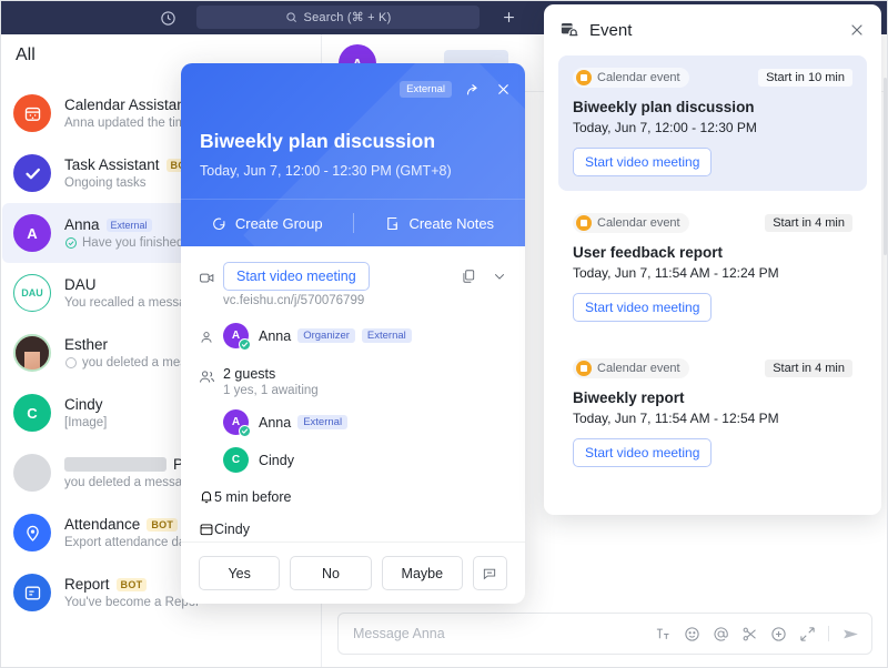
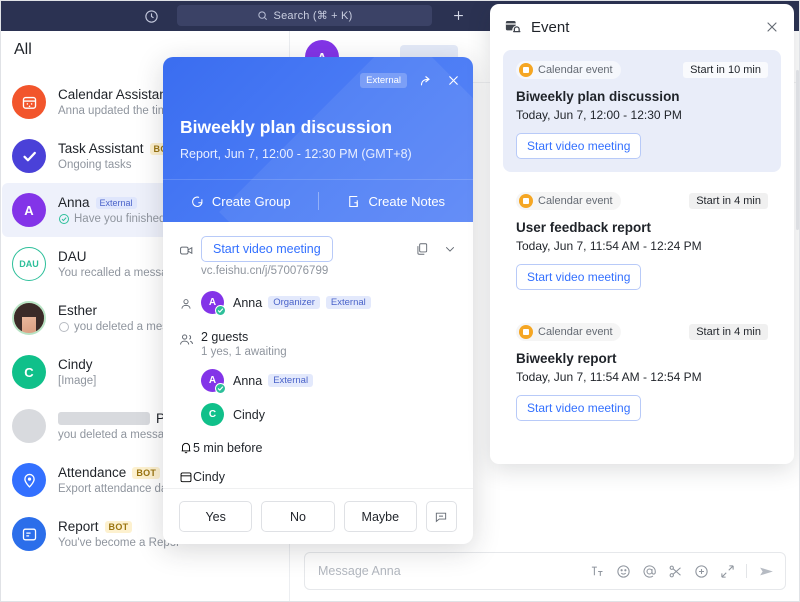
  Search (⌘ + K)
  All
  Calendar Assista
  Anna updated the ti
  Task Assistant
  Ongoing tasks
  A
  Anna
  External
  Have you finishe
  DAU
  DAU
  You recalled a mess
  Esther
  you deleted a me
  C
  Cindy
  [Image]
  you deleted a messa
  Attendance
  BOT
  Export attendance d
  Report
  BOT
  You've become a Rep
  Message Anna
  External
  Biweekly plan discussion
- Today, Jun 7, 12:00 - 12:30 PM (GMT+8)
+ Report, Jun 7, 12:00 - 12:30 PM (GMT+8)
  Create Group
  Create Notes
  Start video meeting
  vc.feishu.cn/j/570076799
  A
  Anna
  Organizer
  External
  2 guests
  1 yes, 1 awaiting
  A
  Anna
  External
  C
  Cindy
  5 min before
  Cindy
  Yes
  No
  Maybe
  Event
  Calendar event
  Start in 10 min
  Biweekly plan discussion
  Today, Jun 7, 12:00 - 12:30 PM
  Start video meeting
  Calendar event
  Start in 4 min
  User feedback report
  Today, Jun 7, 11:54 AM - 12:24 PM
  Start video meeting
  Calendar event
  Start in 4 min
  Biweekly report
  Today, Jun 7, 11:54 AM - 12:54 PM
  Start video meeting
